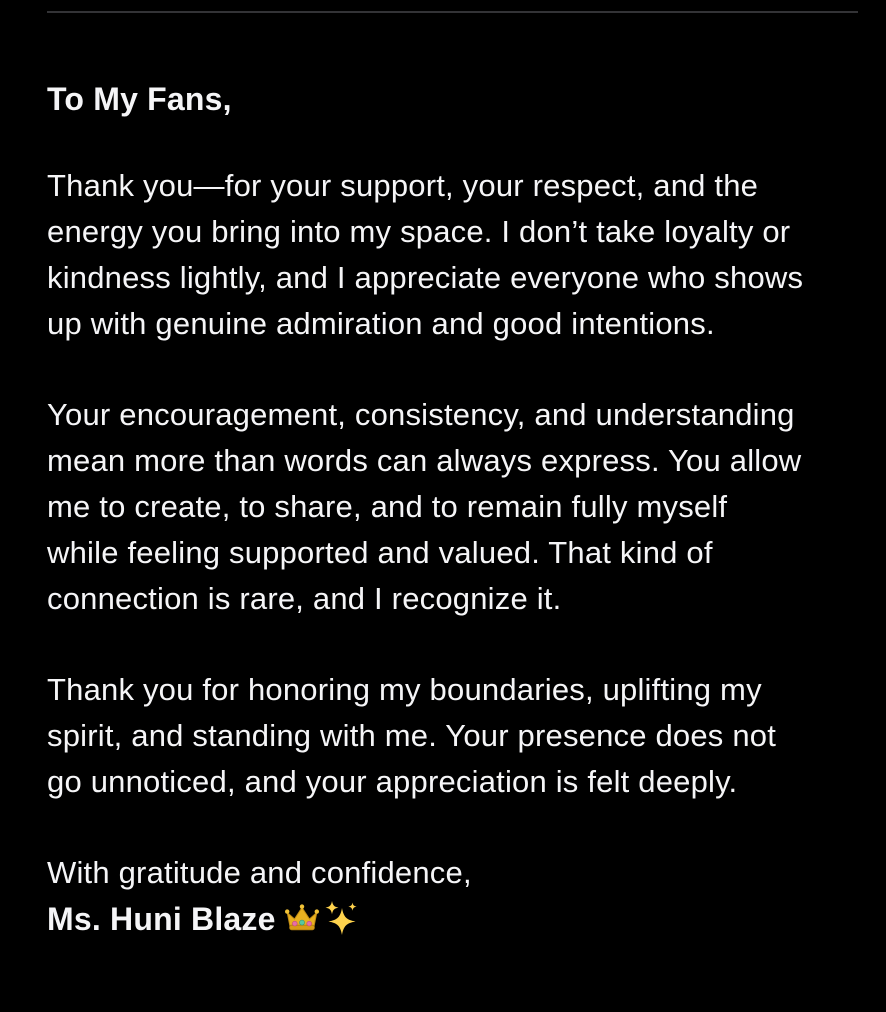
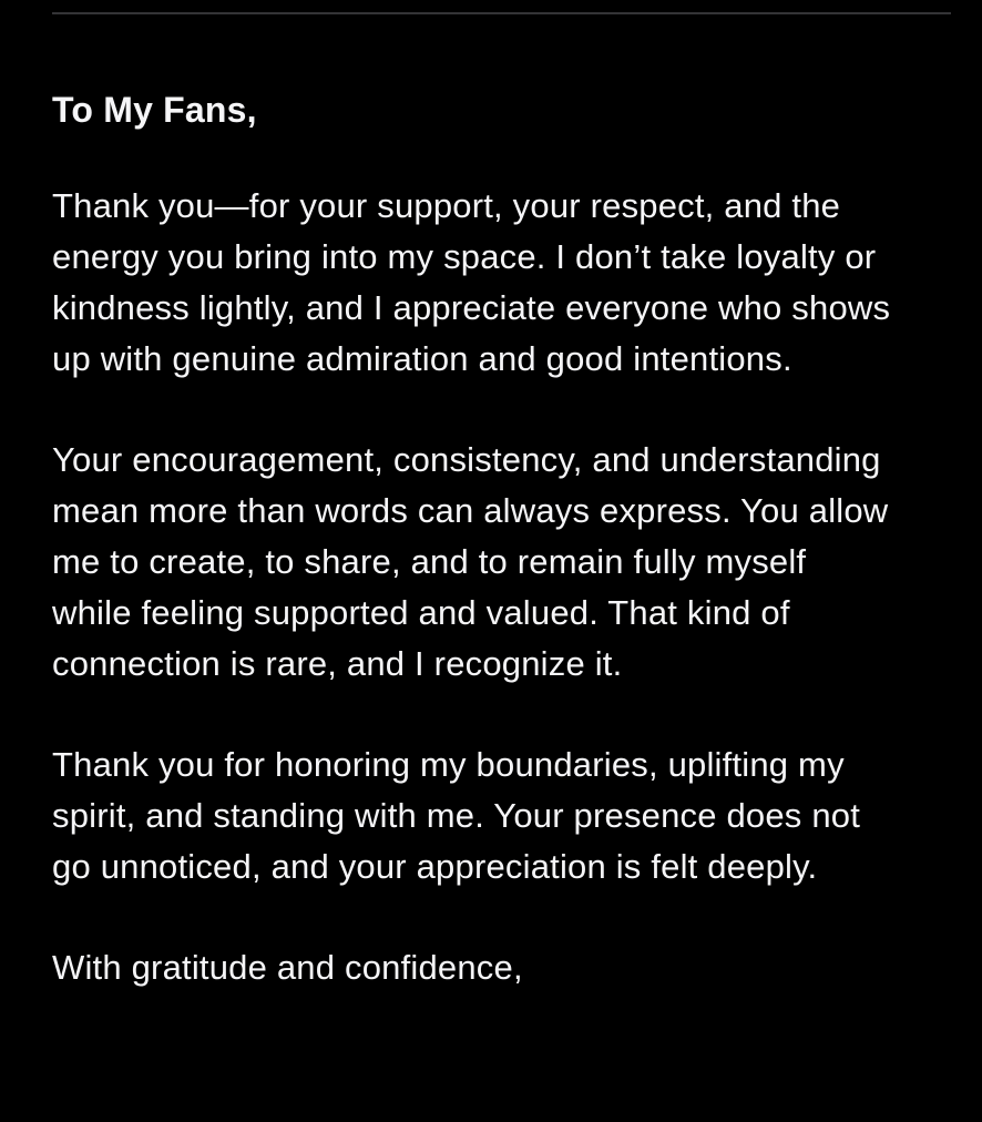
  To My Fans,
  Thank you—for your support, your respect, and the
  energy you bring into my space. I don’t take loyalty or
  kindness lightly, and I appreciate everyone who shows
  up with genuine admiration and good intentions.
  Your encouragement, consistency, and understanding
  mean more than words can always express. You allow
  me to create, to share, and to remain fully myself
  while feeling supported and valued. That kind of
  connection is rare, and I recognize it.
  Thank you for honoring my boundaries, uplifting my
  spirit, and standing with me. Your presence does not
  go unnoticed, and your appreciation is felt deeply.
  With gratitude and confidence,
- Ms. Huni Blaze
